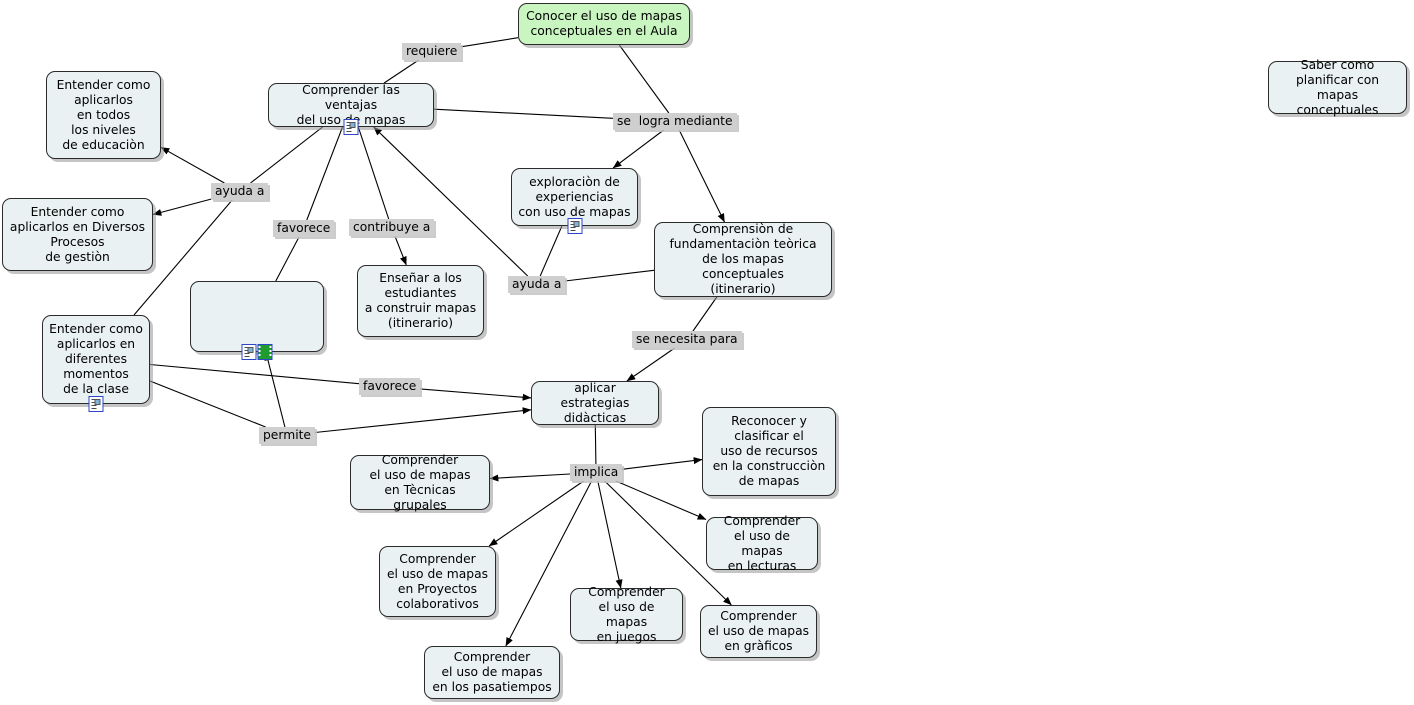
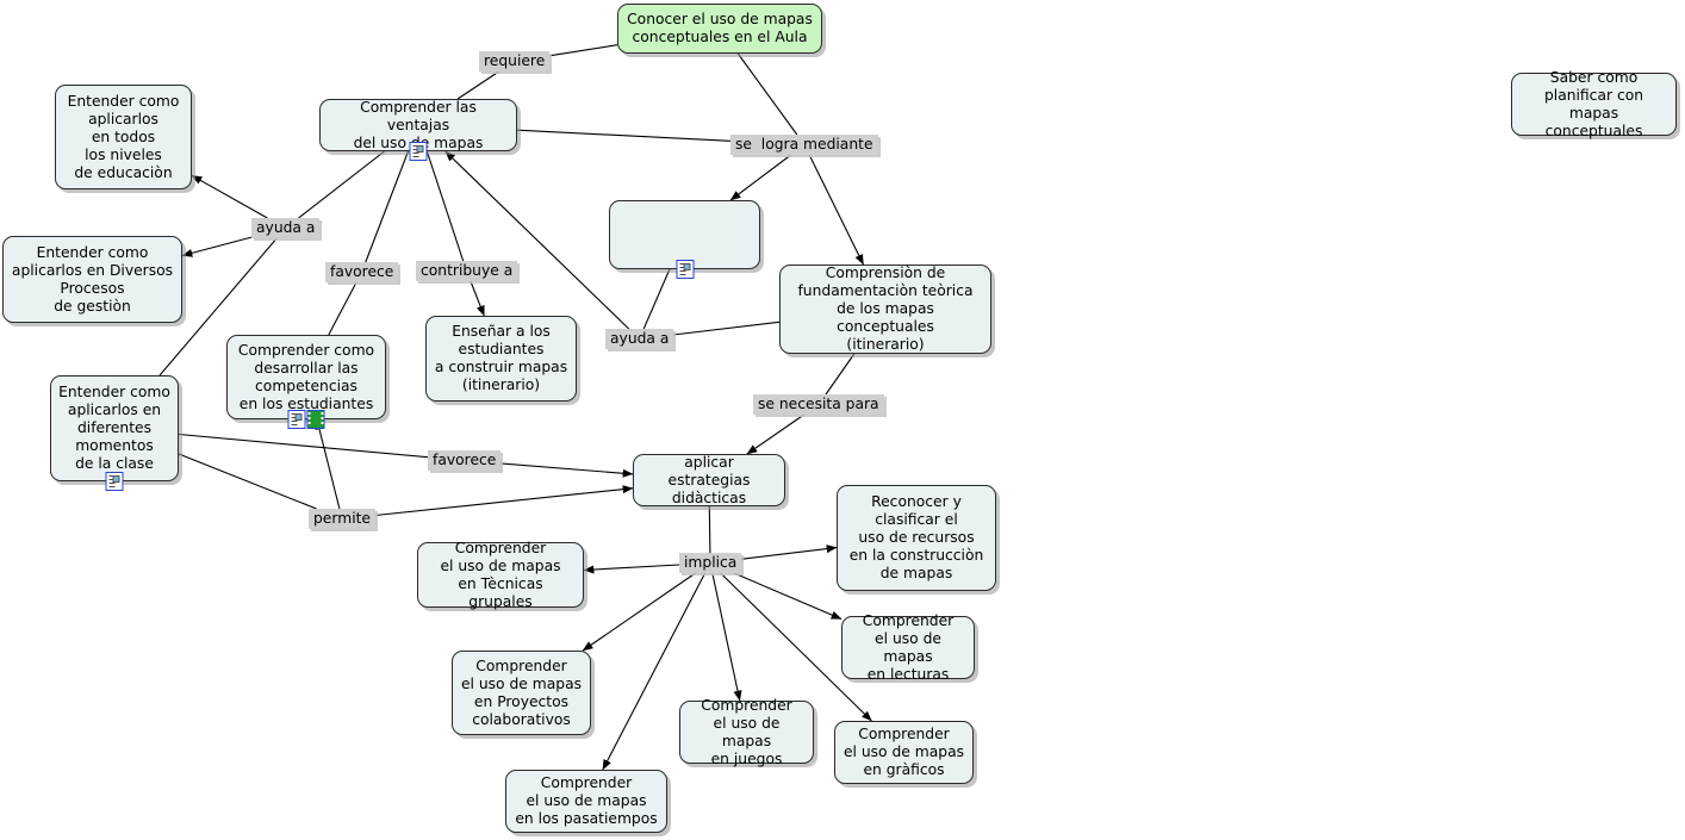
  Conocer el uso de mapas
  conceptuales en el Aula
  Comprender las ventajas
  del uso mapas
  Entender como
  aplicarlos
  en todos
  los niveles
  de educaciòn
  Entender como
  aplicarlos en Diversos
  Procesos
  de gestiòn
  Entender como
  aplicarlos en
  diferentes
  momentos
  de la clase
+ Comprender como
+ desarrollar las
+ competencias
+ en los estudiantes
  Enseñar a los
  estudiantes
  a construir mapas
  (itinerario)
- exploraciòn de
- experiencias
- con uso de mapas
  Comprensiòn de
  fundamentaciòn teòrica
  de los mapas conceptuales
  (itinerario)
  aplicar estrategias
  didàcticas
  Reconocer y
  clasificar el
  uso de recursos
  en la construcciòn
  de mapas
  Comprender
  el uso de mapas
  en Tècnicas grupales
  Comprender
  el uso de mapas
  en lecturas
  Comprender
  el uso de mapas
  en Proyectos
  colaborativos
  Comprender
  el uso de mapas
  en juegos
  Comprender
  el uso de mapas
  en gràficos
  Comprender
  el uso de mapas
  en los pasatiempos
  Saber como
  planificar con
  mapas conceptuales
  requiere
  se logra mediante
  ayuda a
  favorece
  contribuye a
  ayuda a
  se necesita para
  favorece
  permite
  implica
